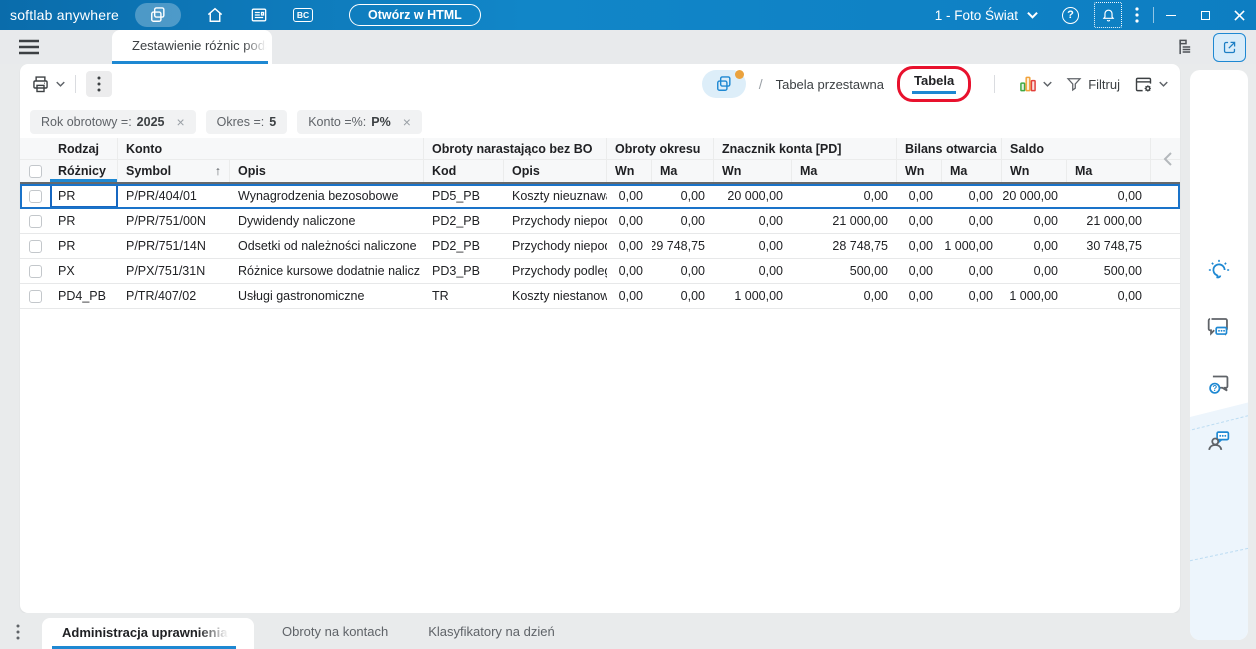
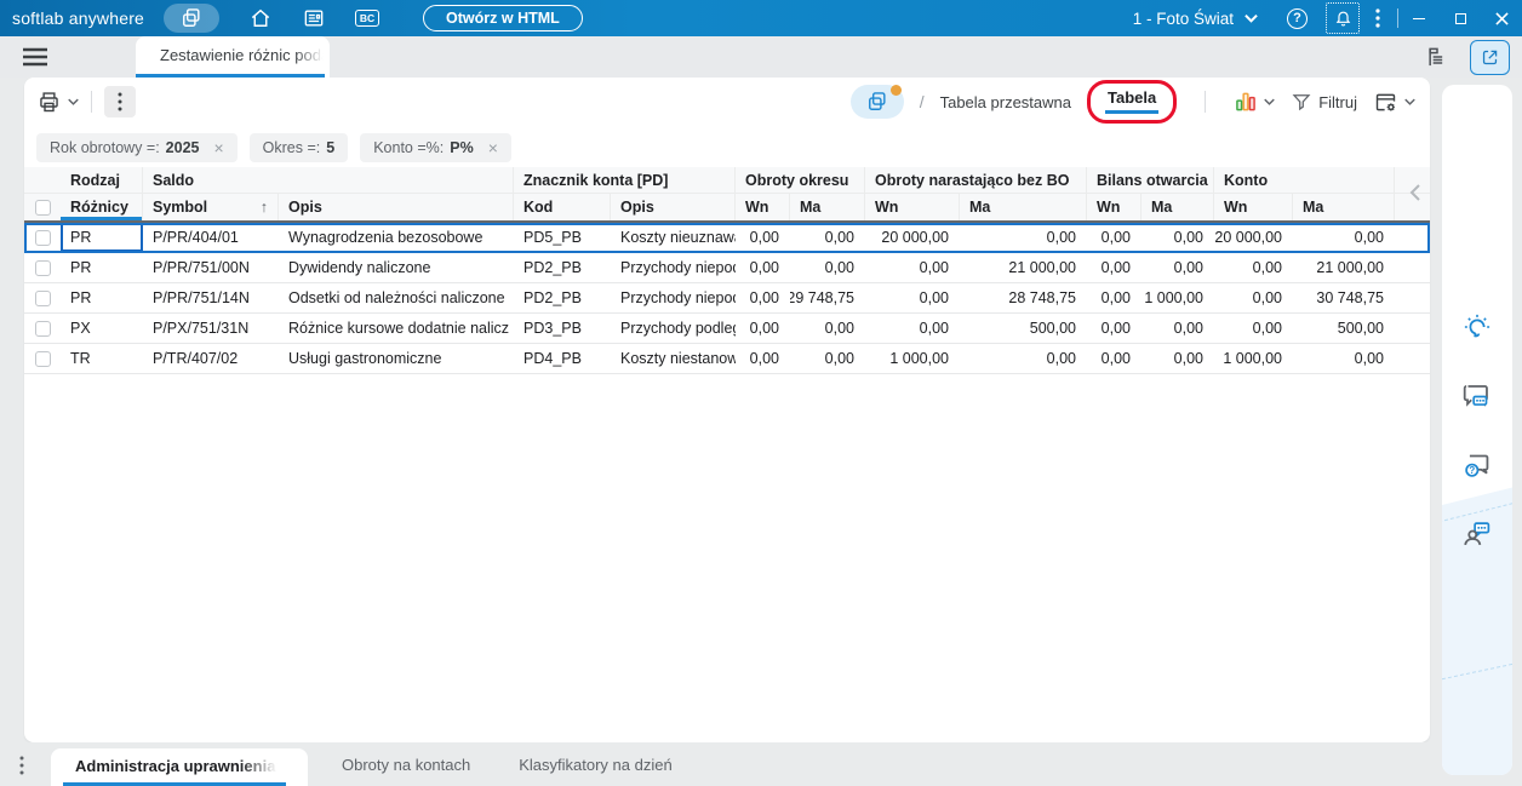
  softlab anywhere
  BC
  Otwórz w HTML
  1 - Foto Świat
  ?
  Zestawienie różnic pod
  /
  Tabela przestawna
  Tabela
  Filtruj
  Rok obrotowy =:
  2025
  ×
  Okres =:
  5
  Konto =%:
  P%
  ×
  Rodzaj
- Konto
+ Saldo
- Obroty narastająco bez BO
+ Znacznik konta [PD]
  Obroty okresu
- Znacznik konta [PD]
+ Obroty narastająco bez BO
  Bilans otwarcia
- Saldo
+ Konto
  Różnicy
  Symbol
  ↑
  Opis
  Kod
  Opis
  Wn
  Ma
  Wn
  Ma
  Wn
  Ma
  Wn
  Ma
  PR
  P/PR/404/01
  Wynagrodzenia bezosobowe
  PD5_PB
  Koszty nieuznaw
  0,00
  0,00
  20 000,00
  0,00
  0,00
  0,00
  20 000,00
  0,00
  PR
  P/PR/751/00N
  Dywidendy naliczone
  PD2_PB
  Przychody niepo
  0,00
  0,00
  0,00
  21 000,00
  0,00
  0,00
  0,00
  21 000,00
  PR
  P/PR/751/14N
  Odsetki od należności naliczone
  PD2_PB
  Przychody niepo
  0,00
  29 748,75
  0,00
  28 748,75
  0,00
  1 000,00
  0,00
  30 748,75
  PX
  P/PX/751/31N
  Różnice kursowe dodatnie nalicz
  PD3_PB
  Przychody podle
  0,00
  0,00
  0,00
  500,00
  0,00
  0,00
  0,00
  500,00
- PD4_PB
+ TR
  P/TR/407/02
  Usługi gastronomiczne
- TR
+ PD4_PB
  Koszty niestanow
  0,00
  0,00
  1 000,00
  0,00
  0,00
  0,00
  1 000,00
  0,00
  Administracja uprawnienia
  Obroty na kontach
  Klasyfikatory na dzień
  ?
